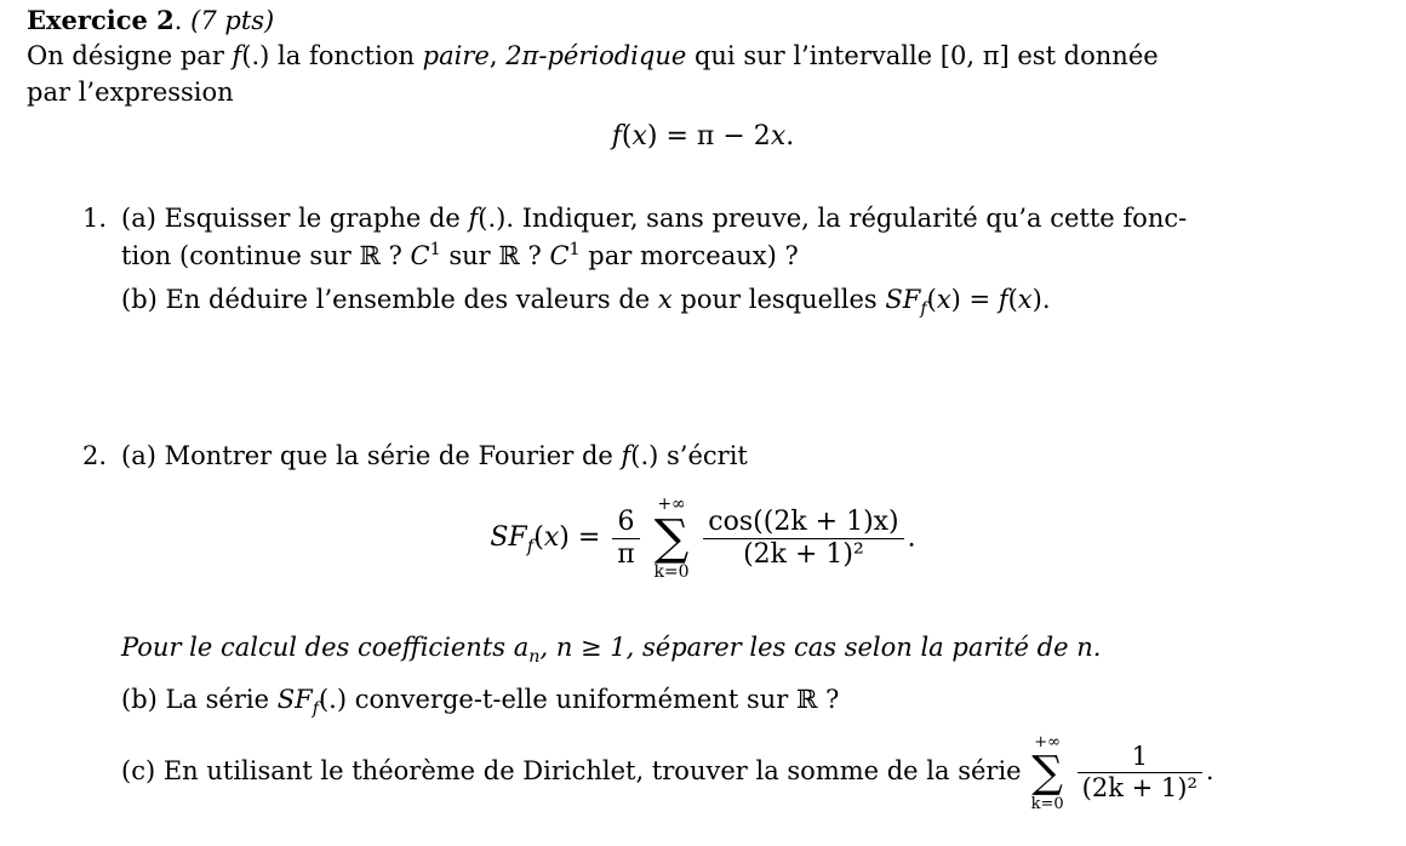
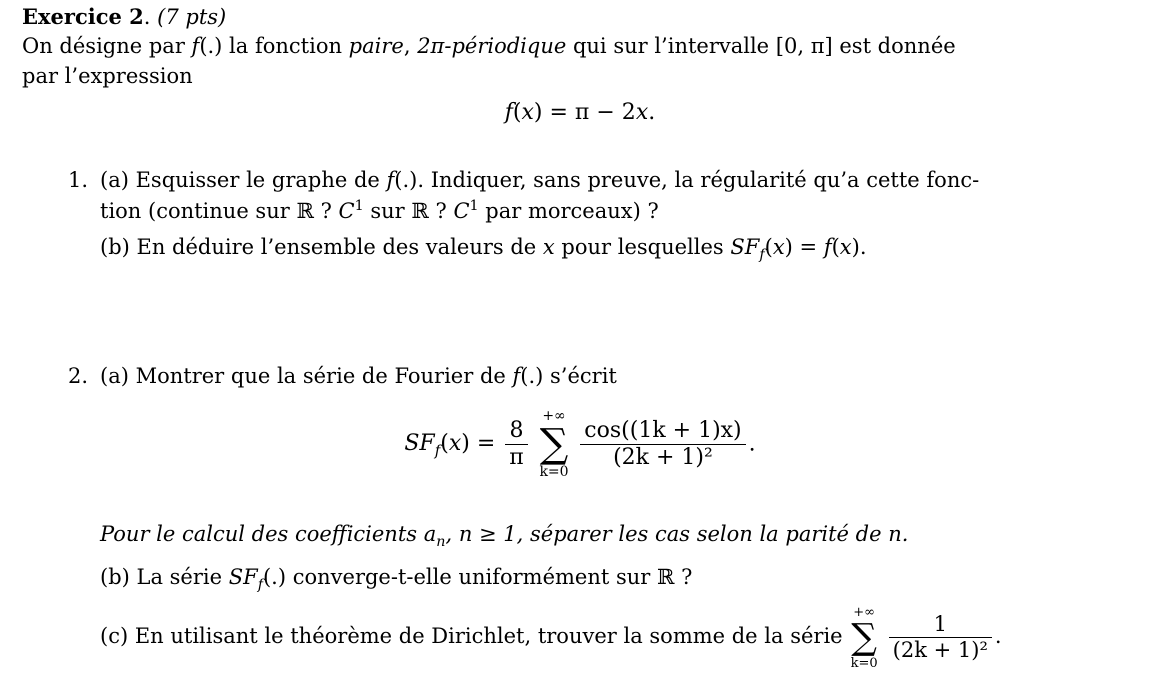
  Exercice 2. (7 pts)
  On désigne par f(.) la fonction paire, 2π-périodique qui sur l’intervalle [0, π] est donnée
  par l’expression
  f(x) = π − 2x.
  1.
  (a) Esquisser le graphe de f(.). Indiquer, sans preuve, la régularité qu’a cette fonc-
  tion (continue sur ℝ ? C1 sur ℝ ? C1 par morceaux) ?
  (b) En déduire l’ensemble des valeurs de x pour lesquelles SFf(x) = f(x).
  2.
  (a) Montrer que la série de Fourier de f(.) s’écrit
  SFf(x) =
- 6
+ 8
  π
  +∞
  ∑
  k=0
- cos((2k + 1)x)
+ cos((1k + 1)x)
  (2k + 1)²
  .
  Pour le calcul des coefficients an, n ≥ 1, séparer les cas selon la parité de n.
  (b) La série SFf(.) converge-t-elle uniformément sur ℝ ?
  (c) En utilisant le théorème de Dirichlet, trouver la somme de la série
  +∞
  ∑
  k=0
  1
  (2k + 1)²
  .
